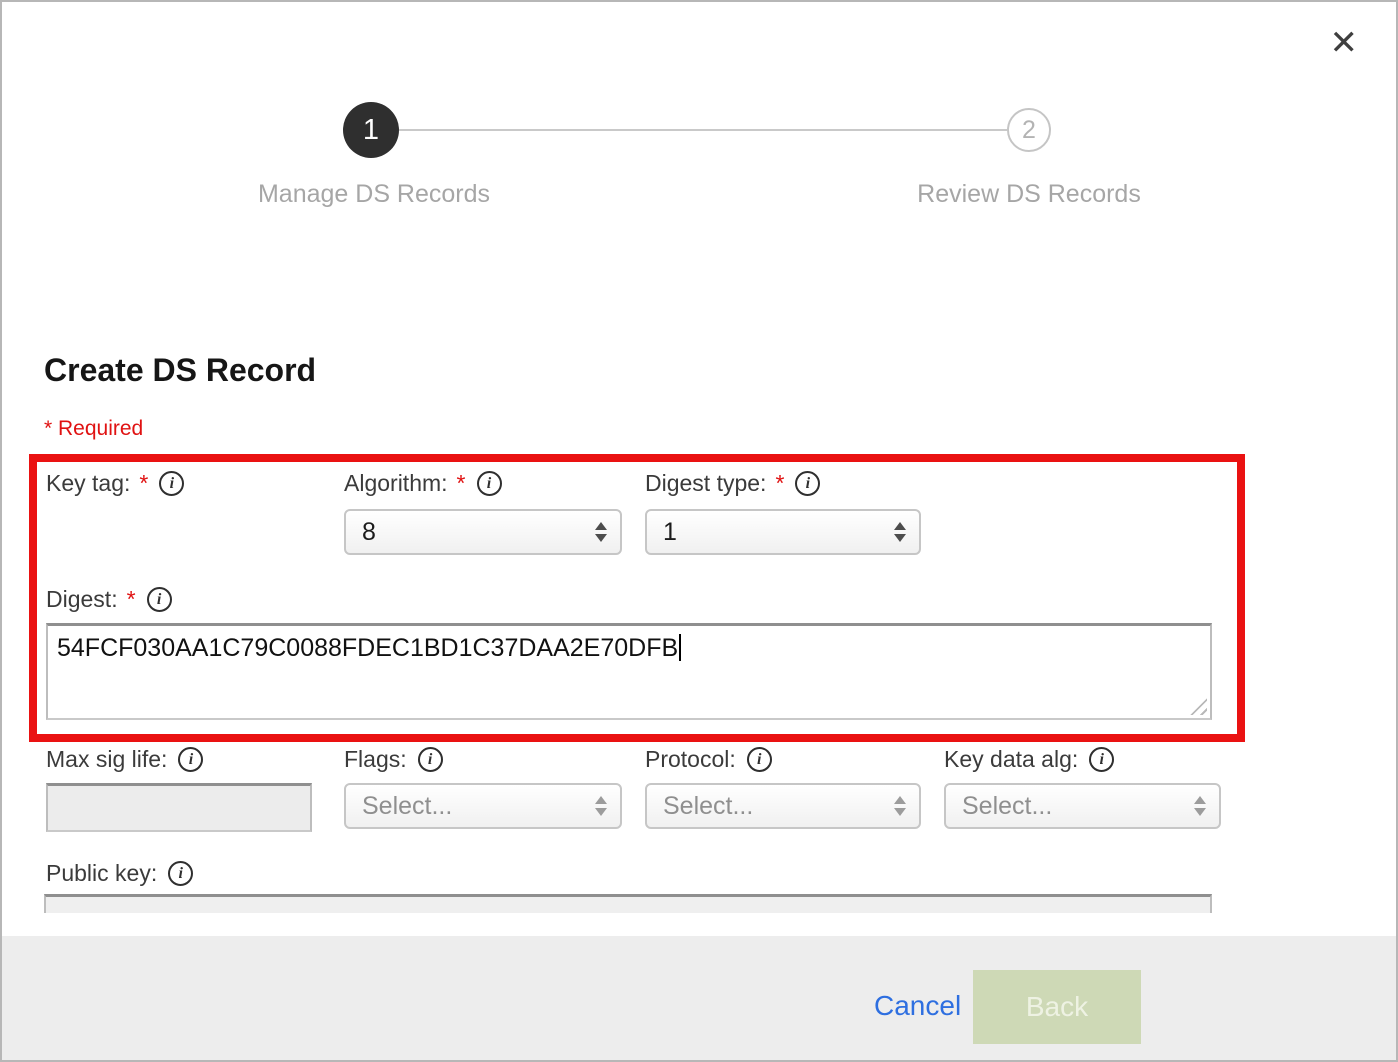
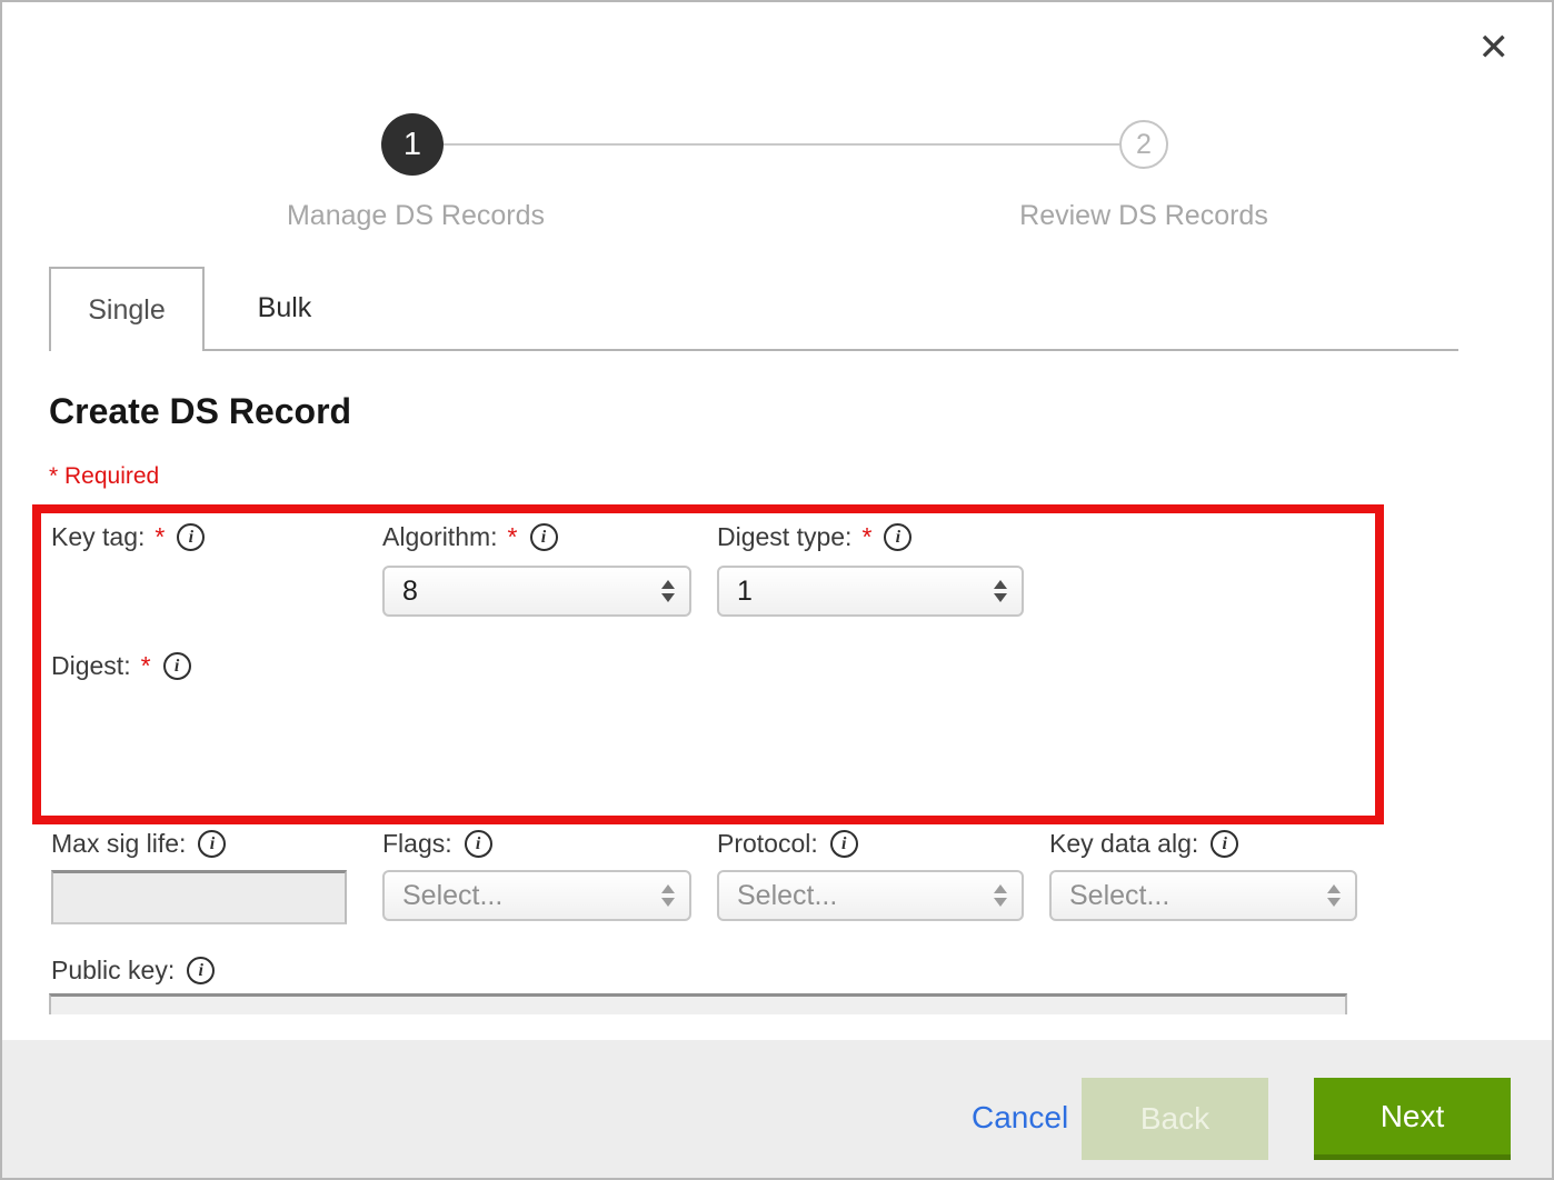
  ✕
  1
  2
  Manage DS Records
  Review DS Records
+ Single
+ Bulk
  Create DS Record
  * Required
  Key tag:
  *
  i
  Algorithm:
  *
  i
  Digest type:
  *
  i
  8
  1
  Digest:
  *
  i
- 54FCF030AA1C79C0088FDEC1BD1C37DAA2E70DFB
  Max sig life:
  i
  Flags:
  i
  Protocol:
  i
  Key data alg:
  i
  Select...
  Select...
  Select...
  Public key:
  i
  Cancel
  Back
+ Next
